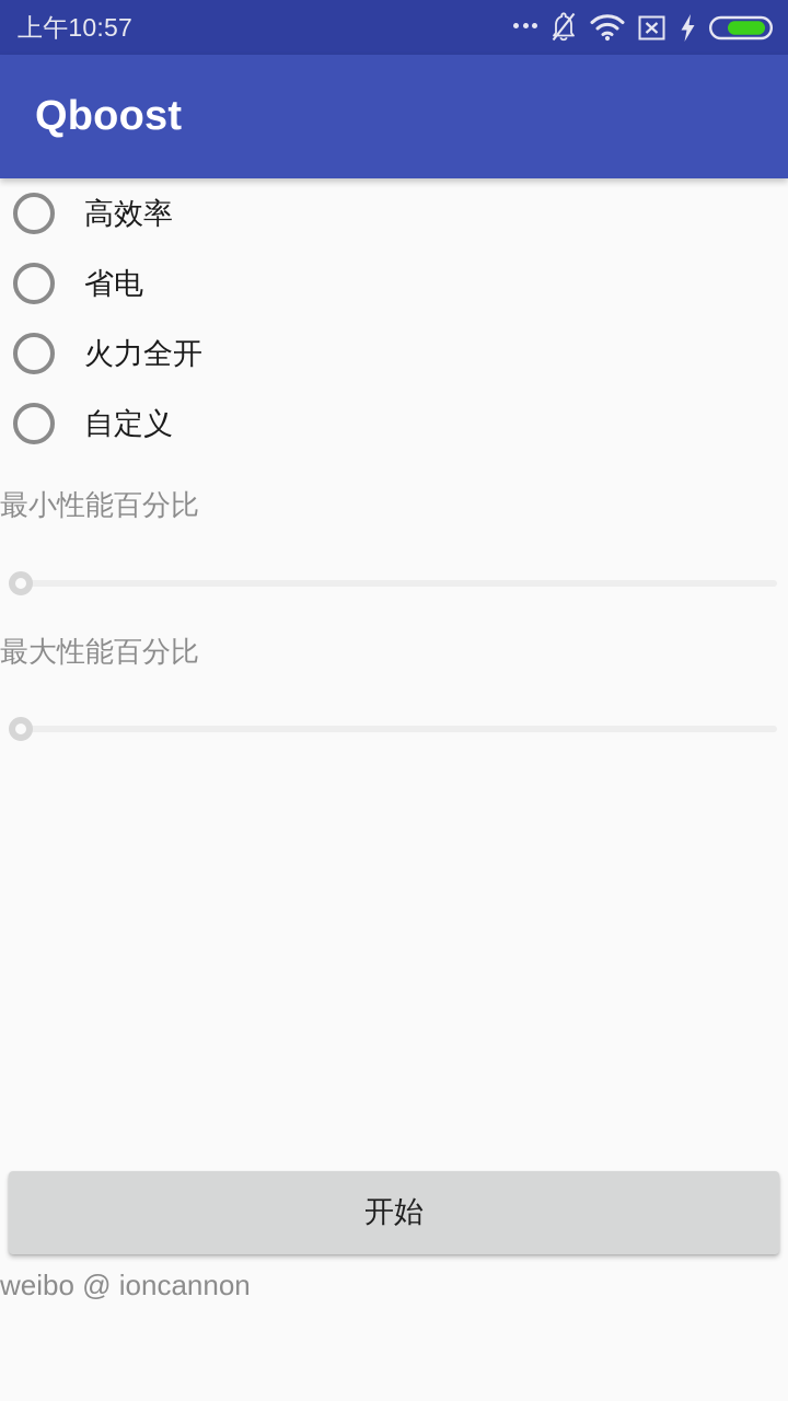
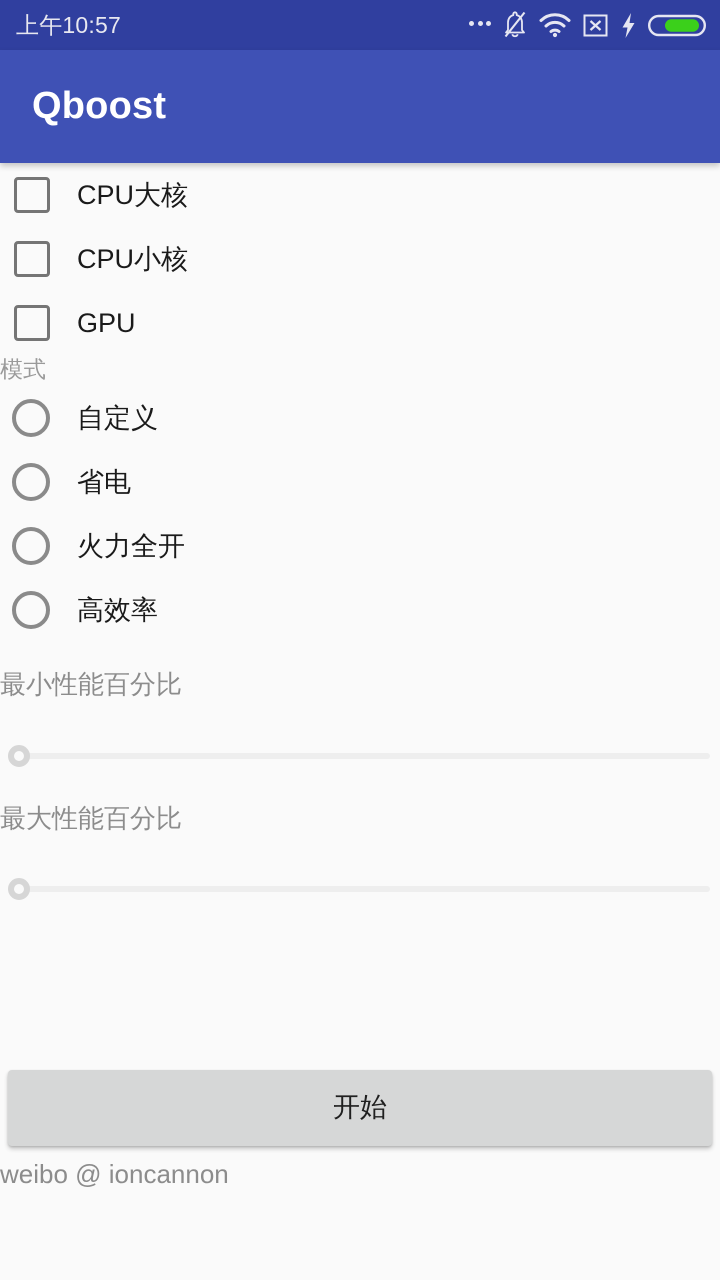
  上午10:57
  Qboost
+ CPU大核
+ CPU小核
+ GPU
+ 模式
- 高效率
+ 自定义
  省电
  火力全开
- 自定义
+ 高效率
  最小性能百分比
  最大性能百分比
  开始
  weibo @ ioncannon
